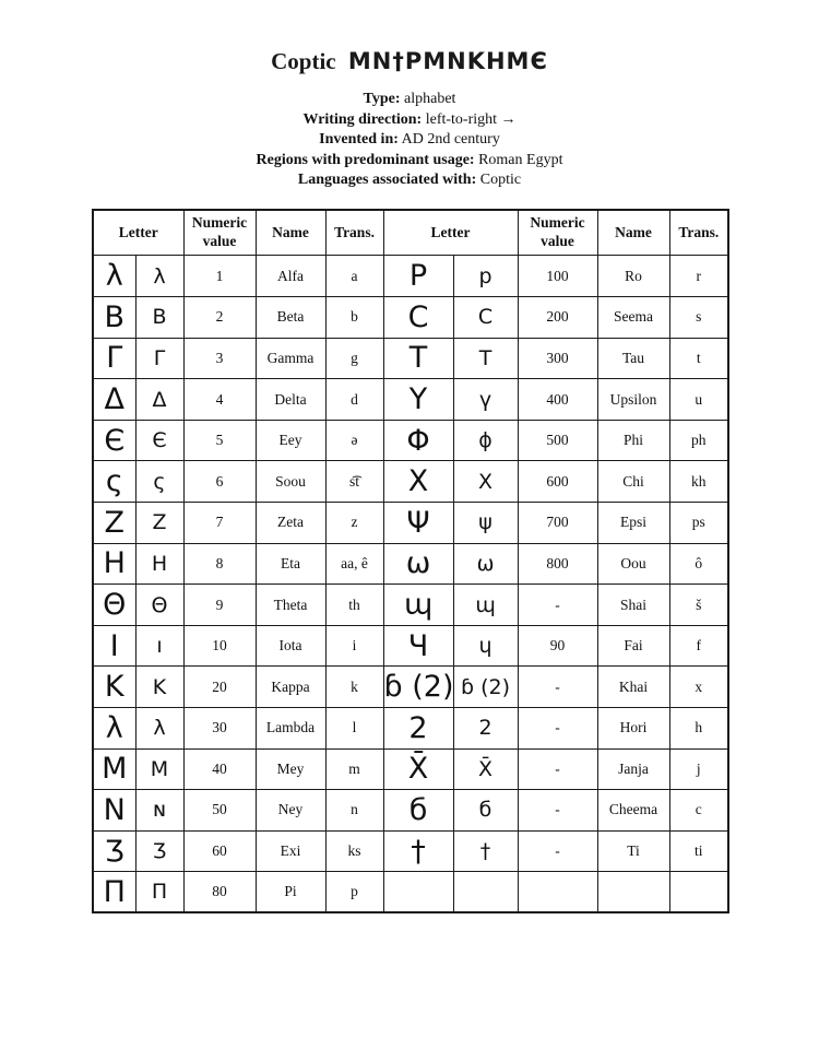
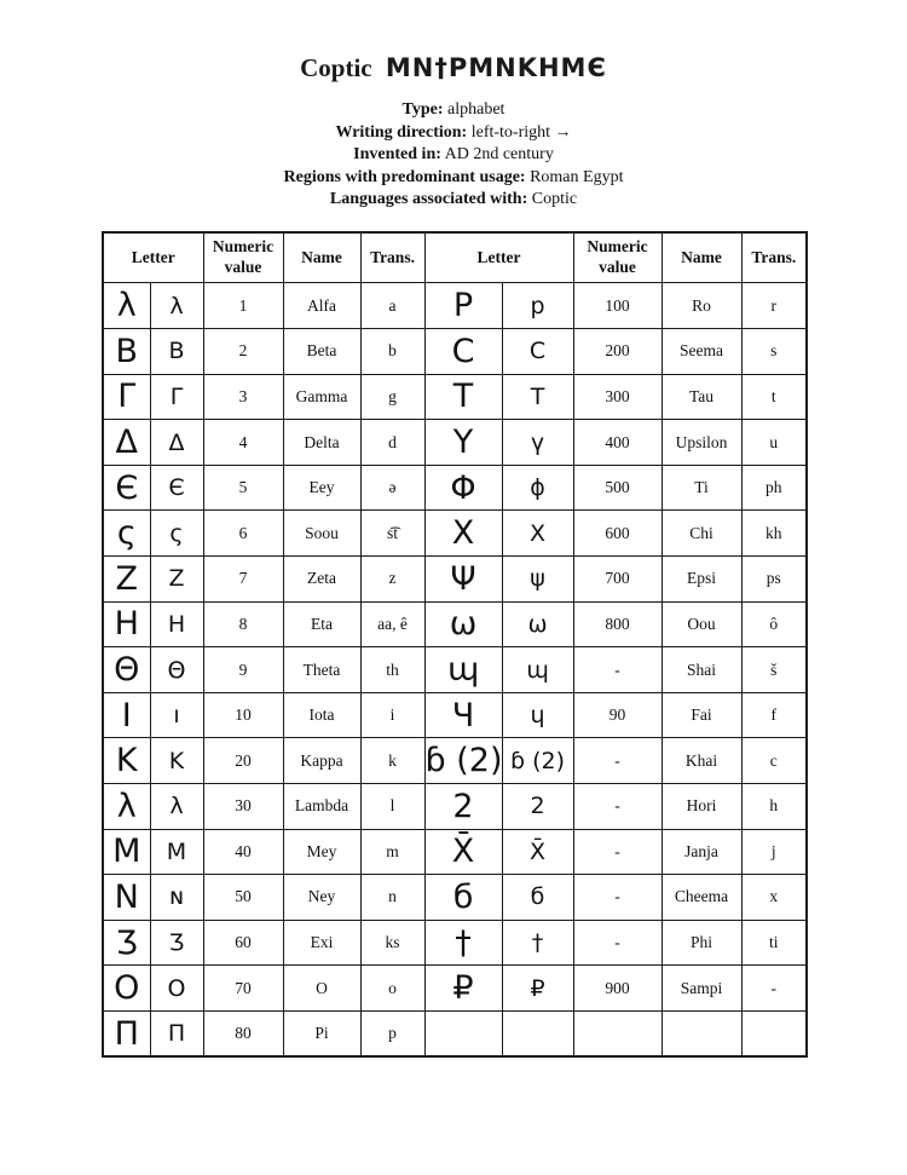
  Coptic MN†PMNKHMЄ
  Type: alphabet
  Writing direction: left-to-right →
  Invented in: AD 2nd century
  Regions with predominant usage: Roman Egypt
  Languages associated with: Coptic
  Letter	Numeric value	Name	Trans.	Letter	Numeric value	Name	Trans.
  λ	λ	1	Alfa	a	P	p	100	Ro	r
  B	B	2	Beta	b	C	C	200	Seema	s
  Γ	Γ	3	Gamma	g	T	T	300	Tau	t
  Δ	Δ	4	Delta	d	Y	ү	400	Upsilon	u
- Є	Є	5	Eey	ə	Φ	ϕ	500	Phi	ph
+ Є	Є	5	Eey	ə	Φ	ϕ	500	Ti	ph
  ς	ς	6	Soou	s͡t	X	X	600	Chi	kh
  Z	Z	7	Zeta	z	Ψ	ψ	700	Epsi	ps
  H	H	8	Eta	aa, ê	ω	ω	800	Oou	ô
  Θ	Θ	9	Theta	th	ɰ	ɰ	-	Shai	š
  I	ı	10	Iota	i	Ч	ɥ	90	Fai	f
- K	K	20	Kappa	k	ɓ (2)	ɓ (2)	-	Khai	x
+ K	K	20	Kappa	k	ɓ (2)	ɓ (2)	-	Khai	c
  λ	λ	30	Lambda	l	2	2	-	Hori	h
  M	M	40	Mey	m	X̄	X̄	-	Janja	j
- N	ɴ	50	Ney	n	б	б	-	Cheema	c
+ N	ɴ	50	Ney	n	б	б	-	Cheema	x
- Ʒ	Ʒ	60	Exi	ks	†	†	-	Ti	ti
+ Ʒ	Ʒ	60	Exi	ks	†	†	-	Phi	ti
+ O	O	70	O	o	₽	₽	900	Sampi	-
  Π	Π	80	Pi	p
